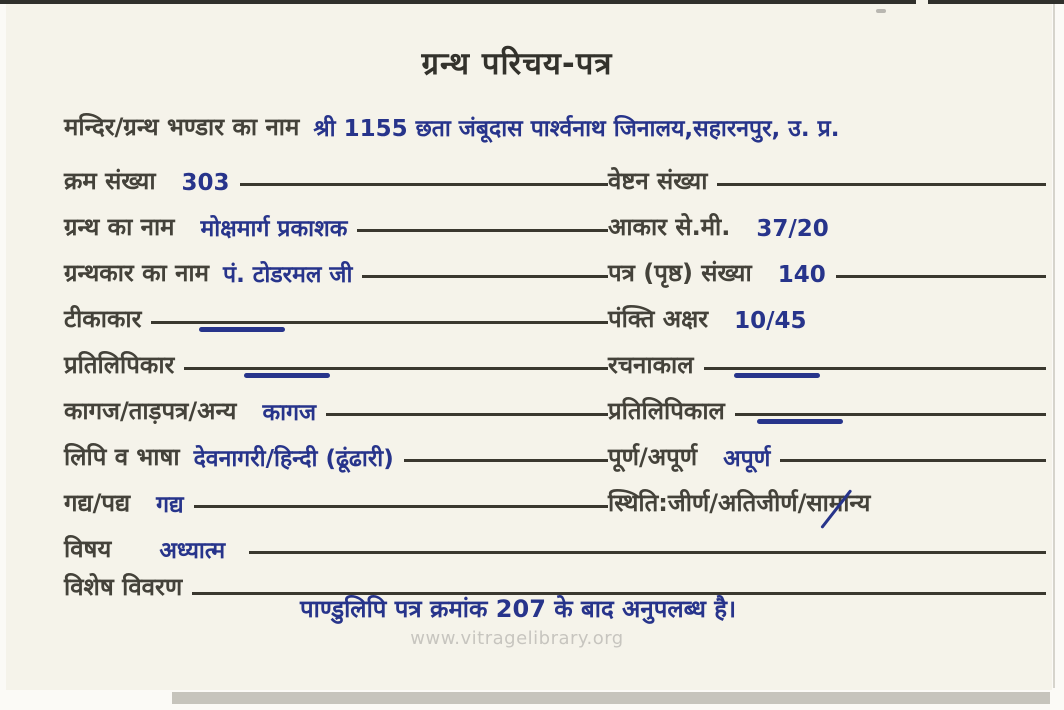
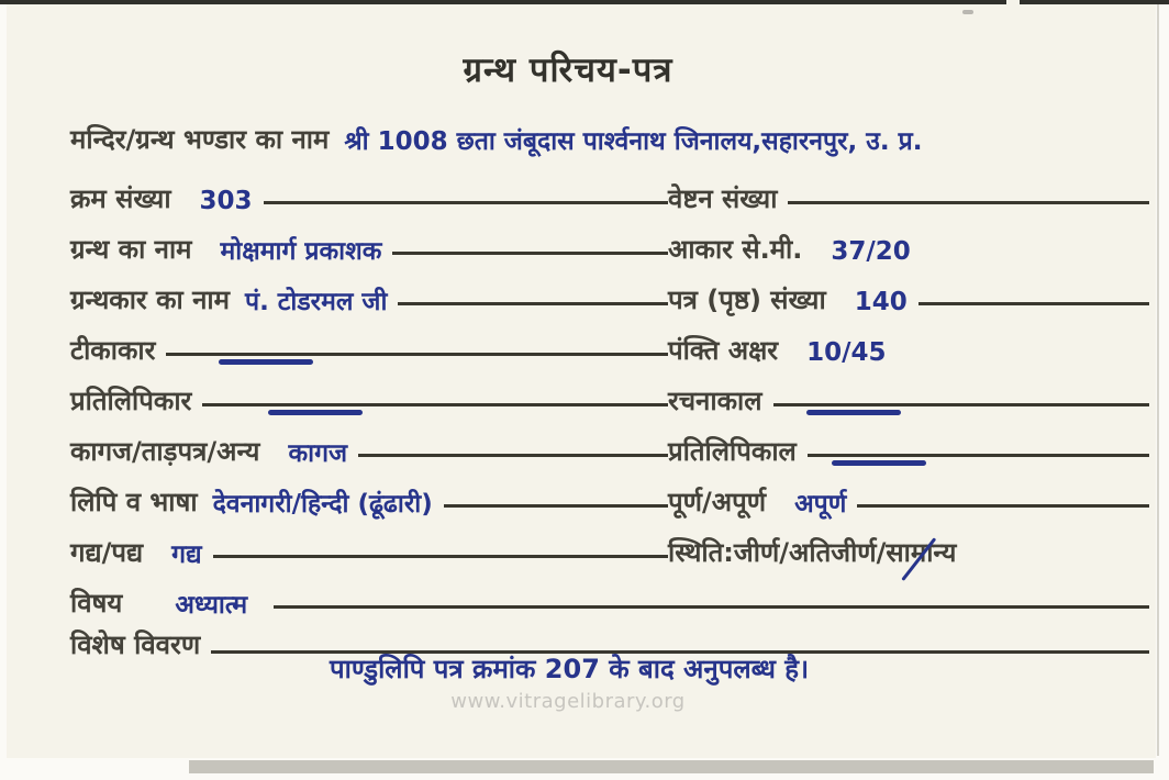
  ग्रन्थ परिचय-पत्र
  मन्दिर/ग्रन्थ भण्डार का नाम
- श्री 1155 छता जंबूदास पार्श्वनाथ जिनालय,सहारनपुर, उ. प्र.
+ श्री 1008 छता जंबूदास पार्श्वनाथ जिनालय,सहारनपुर, उ. प्र.
  क्रम संख्या
  303
  वेष्टन संख्या
  ग्रन्थ का नाम
  मोक्षमार्ग प्रकाशक
  आकार से.मी.
  37/20
  ग्रन्थकार का नाम
  पं. टोडरमल जी
  पत्र (पृष्ठ) संख्या
  140
  टीकाकार
  पंक्ति अक्षर
  10/45
  प्रतिलिपिकार
  रचनाकाल
  कागज/ताड़पत्र/अन्य
  कागज
  प्रतिलिपिकाल
  लिपि व भाषा
  देवनागरी/हिन्दी (ढूंढारी)
  पूर्ण/अपूर्ण
  अपूर्ण
  गद्य/पद्य
  गद्य
  स्थिति:जीर्ण/अतिजीर्ण/
  सान्य
  विषय
  अध्यात्म
  विशेष विवरण
  पाण्डुलिपि पत्र क्रमांक 207 के बाद अनुपलब्ध है।
  www.vitragelibrary.org
